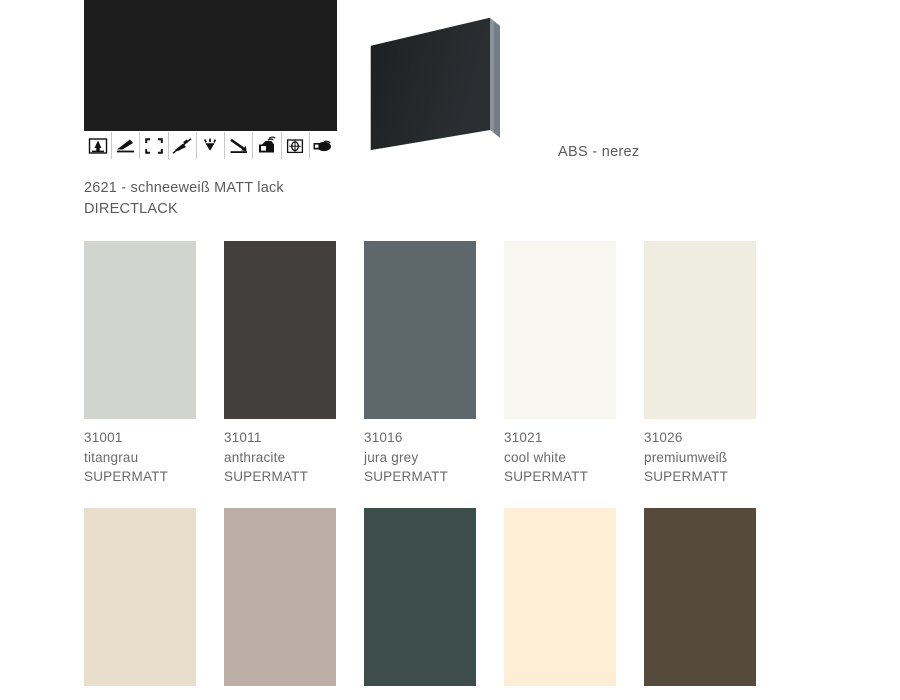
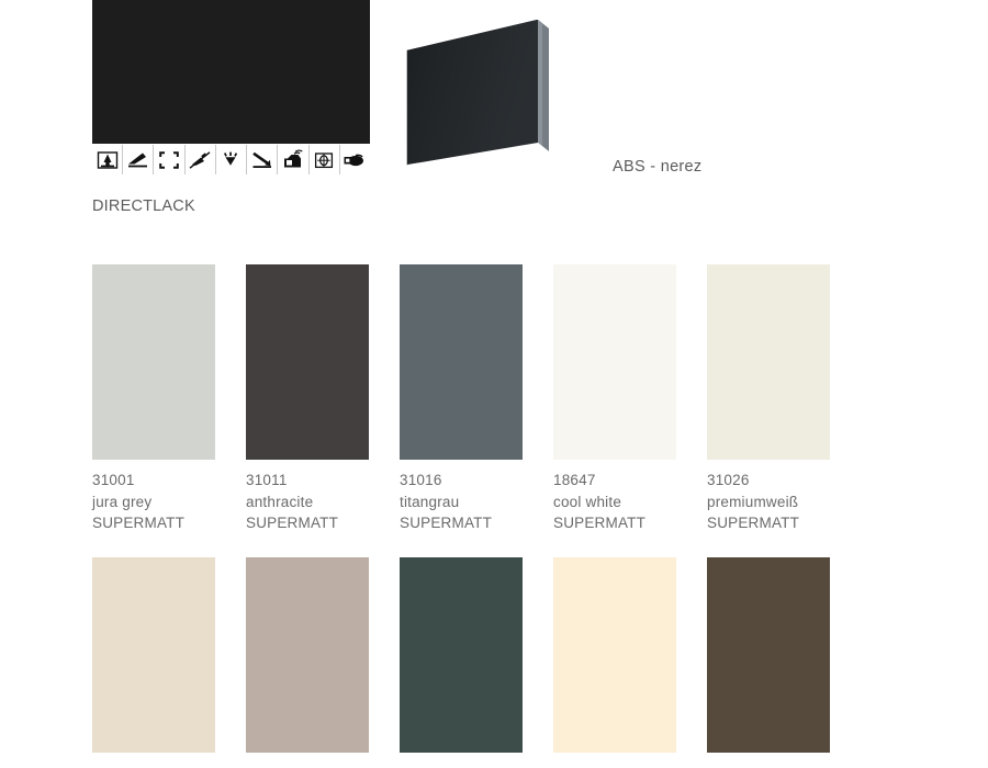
- 2621 - schneeweiß MATT lack
  DIRECTLACK
  ABS - nerez
  31001
- titangrau
+ jura grey
  SUPERMATT
  31011
  anthracite
  SUPERMATT
  31016
- jura grey
+ titangrau
  SUPERMATT
- 31021
+ 18647
  cool white
  SUPERMATT
  31026
  premiumweiß
  SUPERMATT
